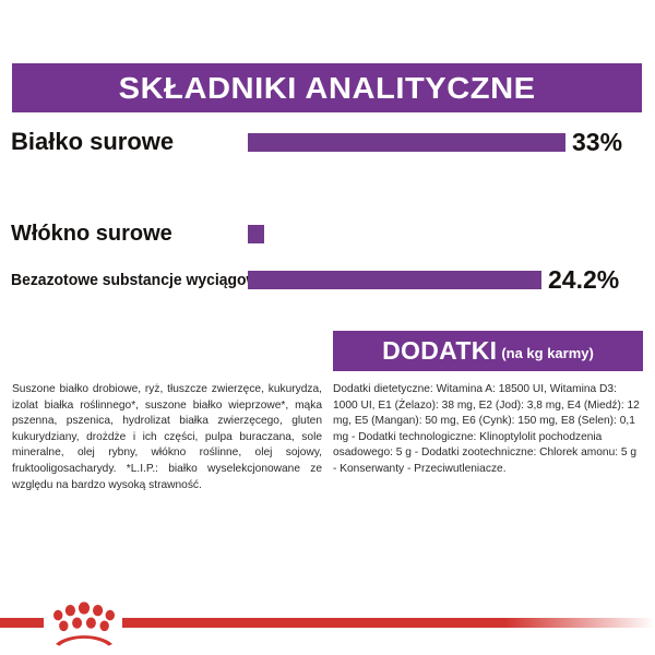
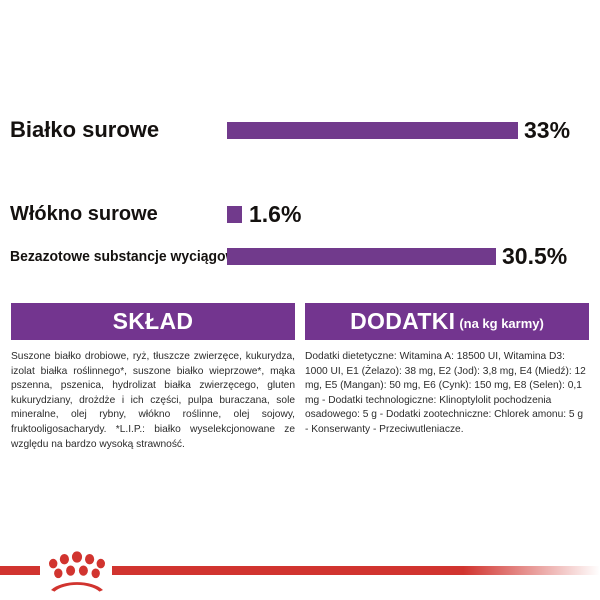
- SKŁADNIKI ANALITYCZNE
  Białko surowe
  33%
  Włókno surowe
+ 1.6%
  Bezazotowe substancje wyciągo
- 24.2%
+ 30.5%
+ SKŁAD
  DODATKI
  (na kg karmy)
  Suszone białko drobiowe, ryż, tłuszcze zwierzęce, kukurydza, izolat białka roślinnego*, suszone białko wieprzowe*, mąka pszenna, pszenica, hydrolizat białka zwierzęcego, gluten kukurydziany, drożdże i ich części, pulpa buraczana, sole mineralne, olej rybny, włókno roślinne, olej sojowy, fruktooligosacharydy. *L.I.P.: białko wyselekcjonowane ze względu na bardzo wysoką strawność.
  Dodatki dietetyczne: Witamina A: 18500 UI, Witamina D3: 1000 UI, E1 (Żelazo): 38 mg, E2 (Jod): 3,8 mg, E4 (Miedź): 12 mg, E5 (Mangan): 50 mg, E6 (Cynk): 150 mg, E8 (Selen): 0,1 mg - Dodatki technologiczne: Klinoptylolit pochodzenia osadowego: 5 g - Dodatki zootechniczne: Chlorek amonu: 5 g - Konserwanty - Przeciwutleniacze.
